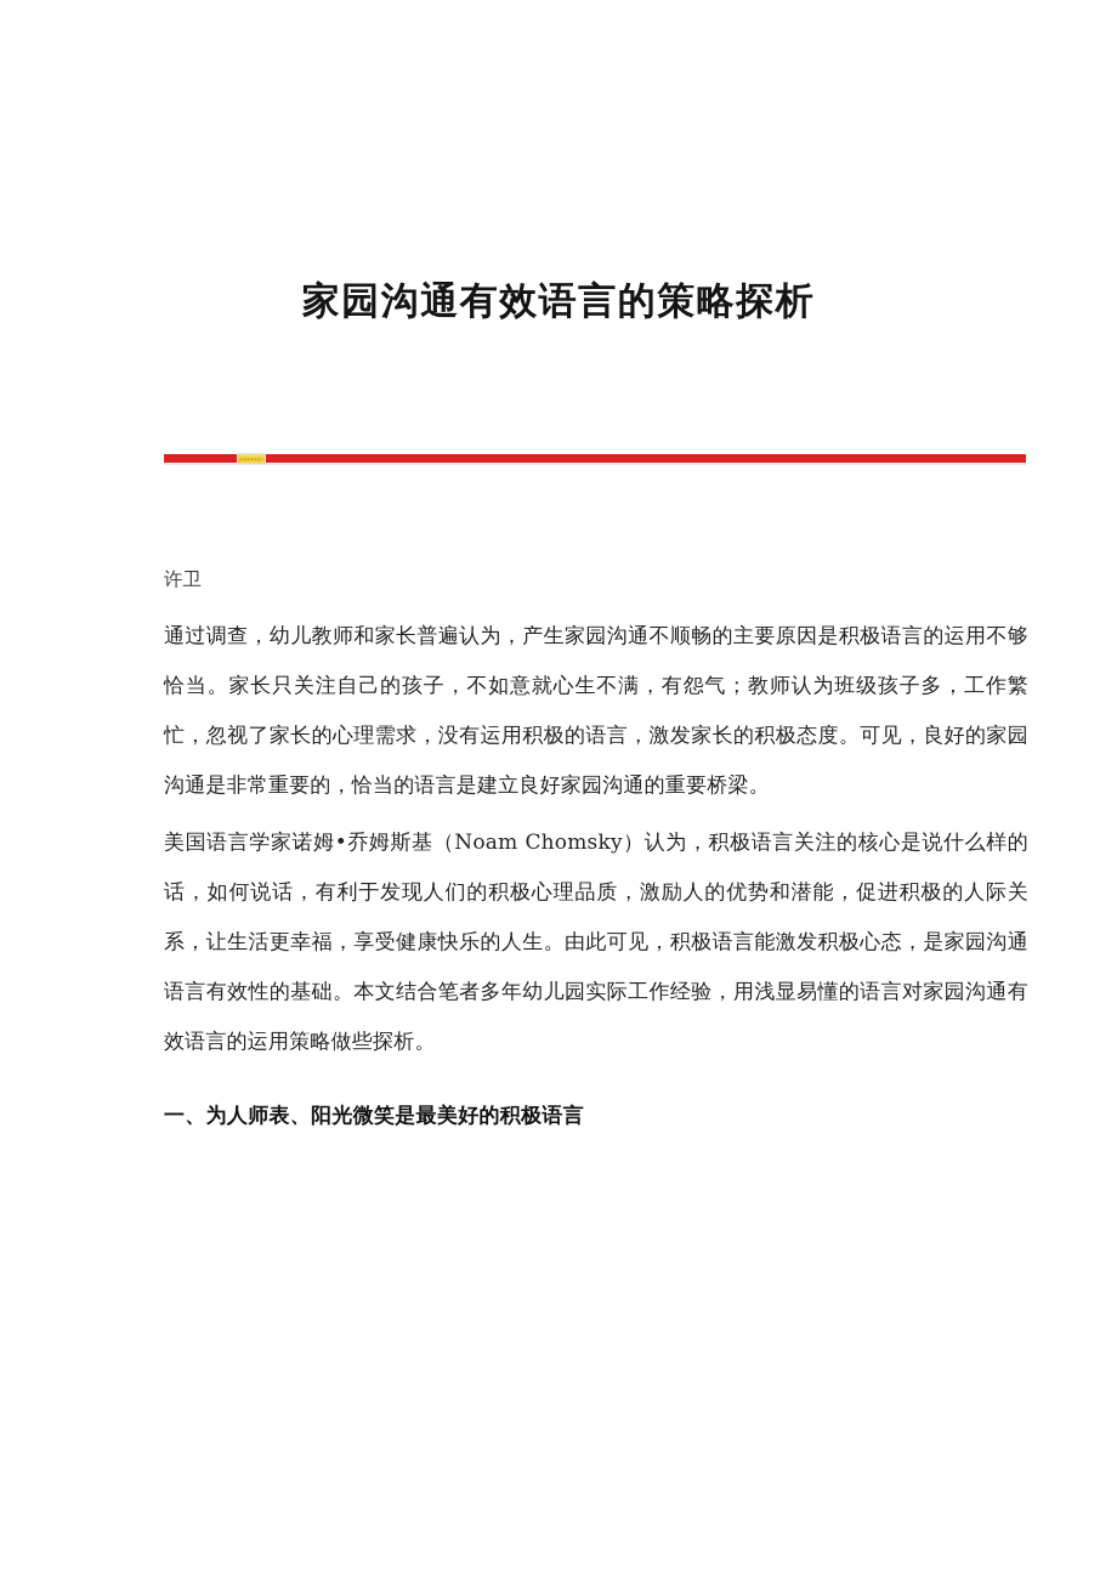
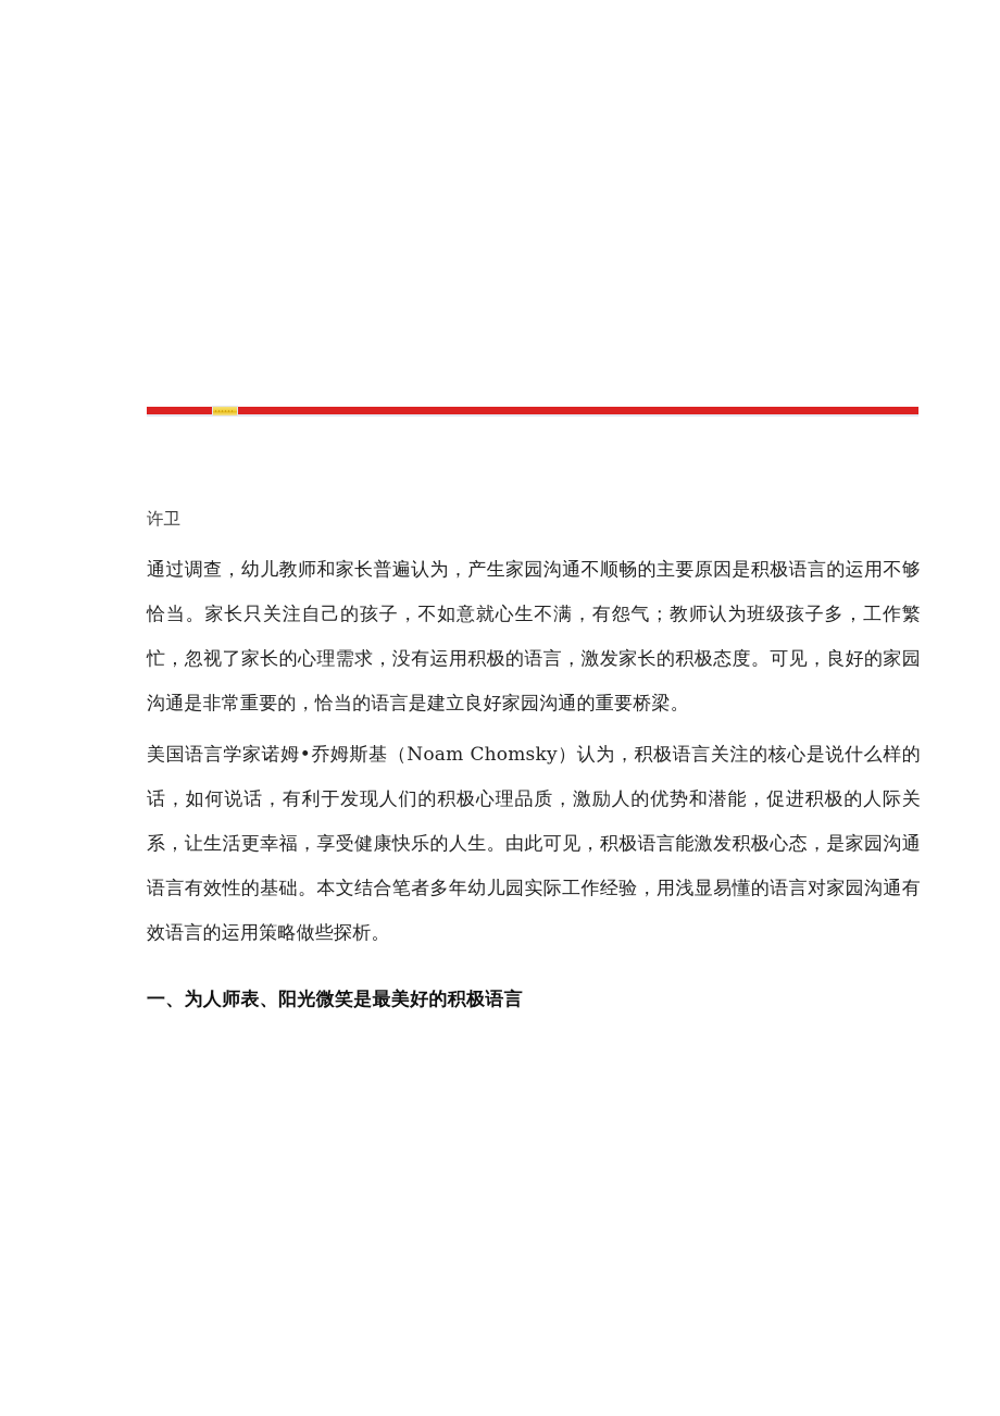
- 家园沟通有效语言的策略探析
  许卫
  通过调查，幼儿教师和家长普遍认为，产生家园沟通不顺畅的主要原因是积极语言的运用不够恰当。家长只关注自己的孩子，不如意就心生不满，有怨气；教师认为班级孩子多，工作繁忙，忽视了家长的心理需求，没有运用积极的语言，激发家长的积极态度。可见，良好的家园沟通是非常重要的，恰当的语言是建立良好家园沟通的重要桥梁。
  美国语言学家诺姆•乔姆斯基（Noam Chomsky）认为，积极语言关注的核心是说什么样的话，如何说话，有利于发现人们的积极心理品质，激励人的优势和潜能，促进积极的人际关系，让生活更幸福，享受健康快乐的人生。由此可见，积极语言能激发积极心态，是家园沟通语言有效性的基础。本文结合笔者多年幼儿园实际工作经验，用浅显易懂的语言对家园沟通有效语言的运用策略做些探析。
  一、为人师表、阳光微笑是最美好的积极语言
